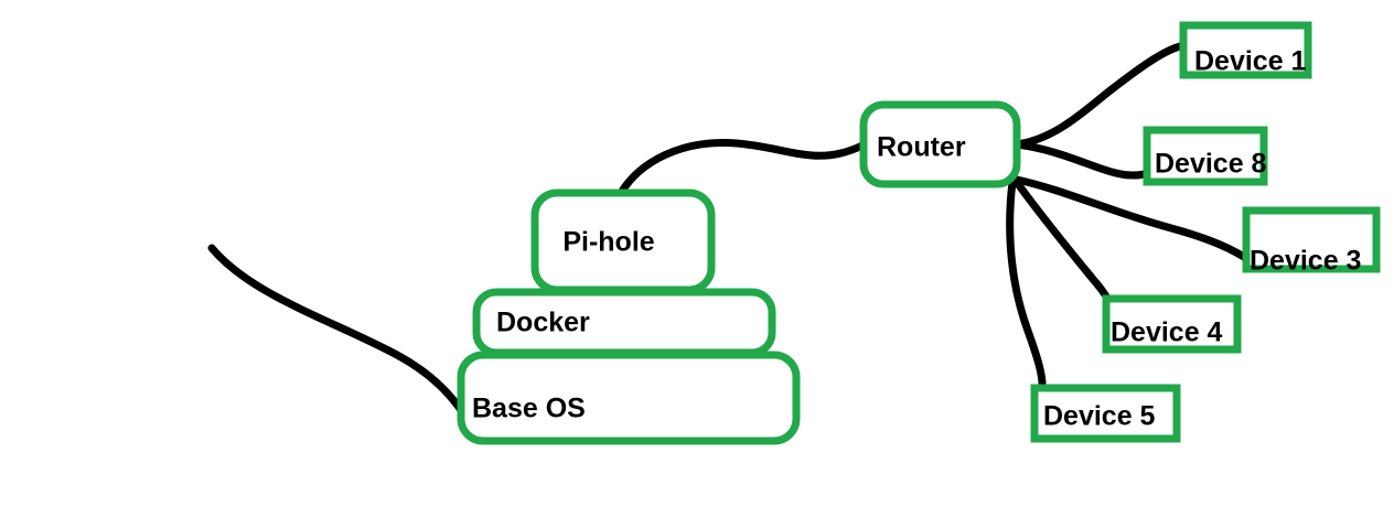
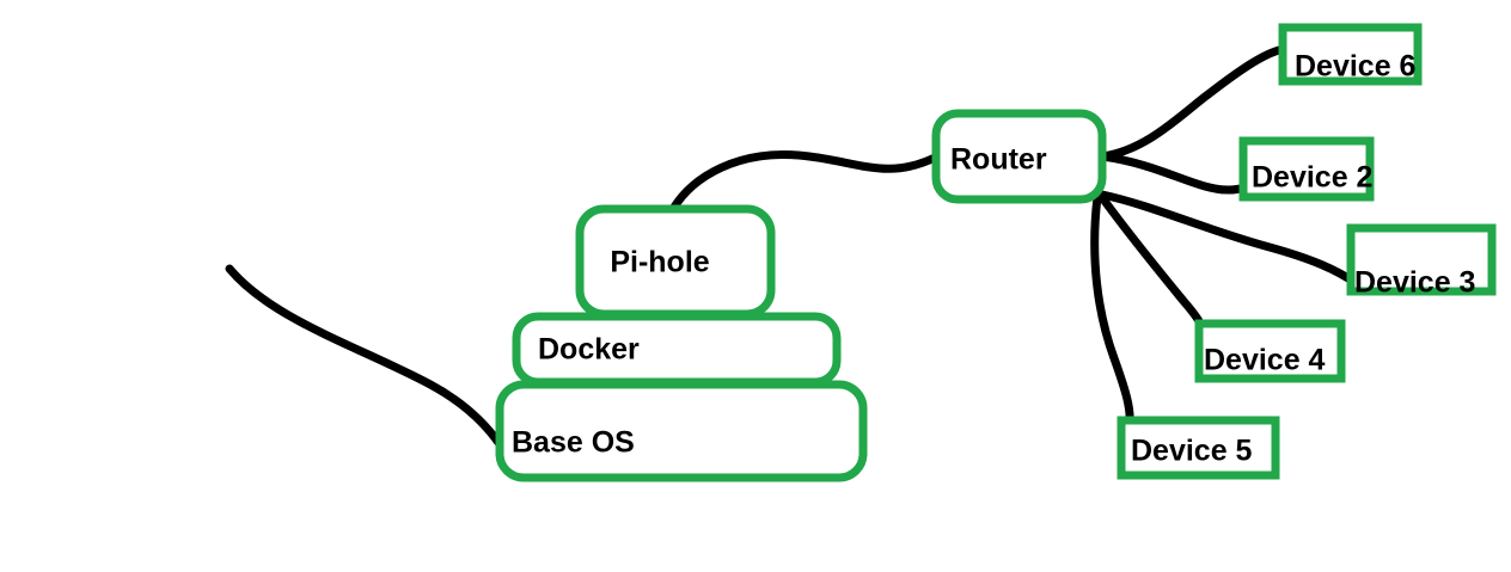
  Pi-hole
  Docker
  Base OS
  Router
- Device 1
+ Device 6
- Device 8
+ Device 2
  Device 3
  Device 4
  Device 5
